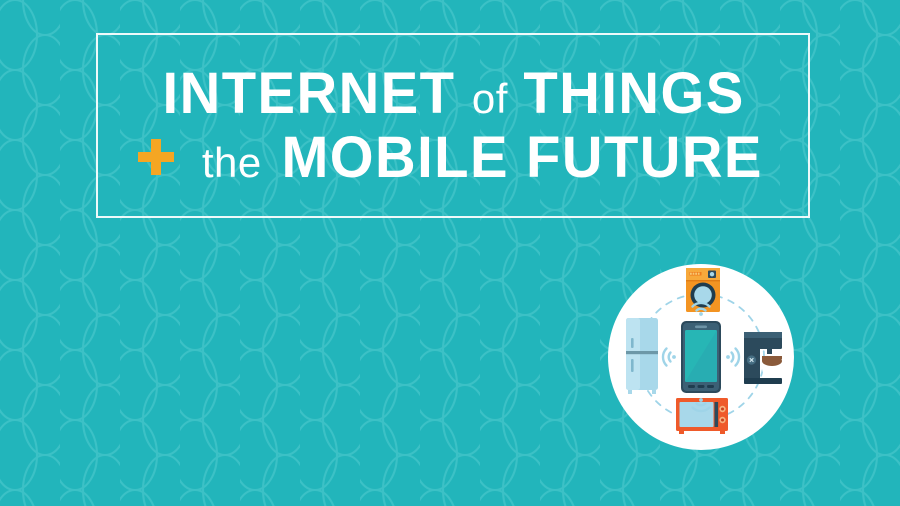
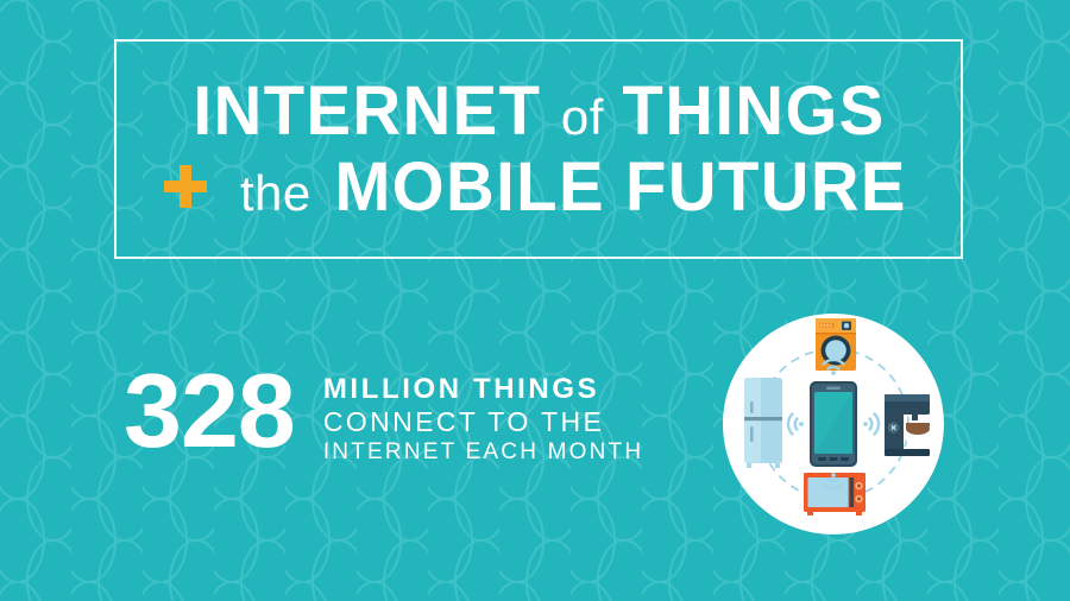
  INTERNET
  of
  THINGS
  the
  MOBILE FUTURE
+ 328
+ MILLION THINGS
+ CONNECT TO THE
+ INTERNET EACH MONTH
